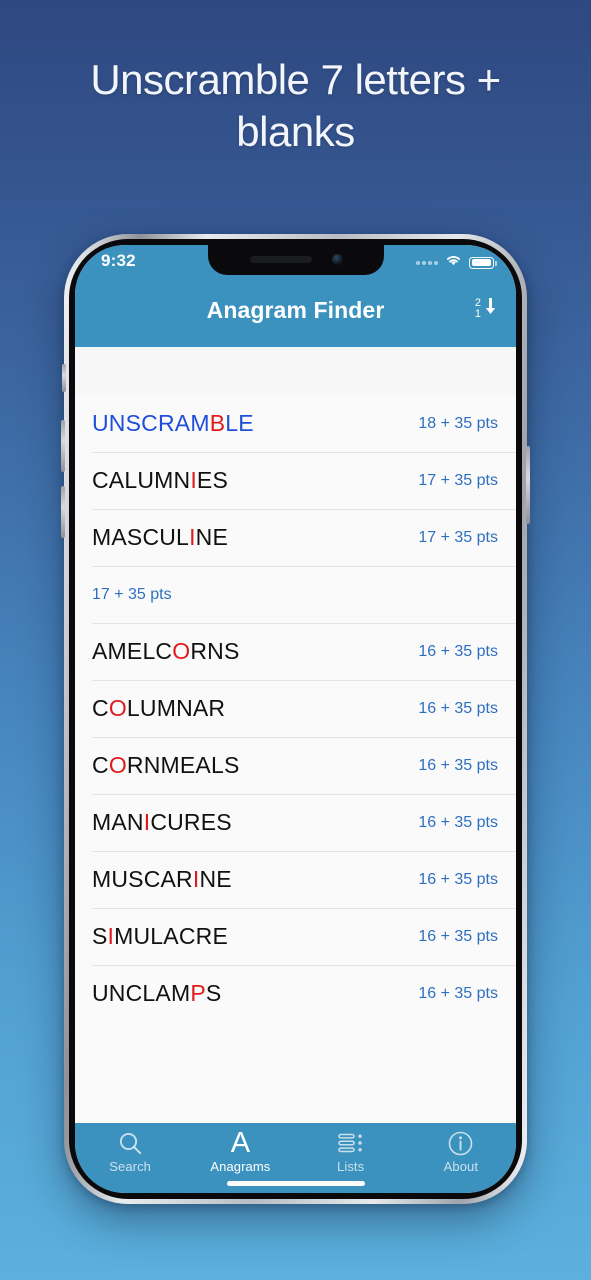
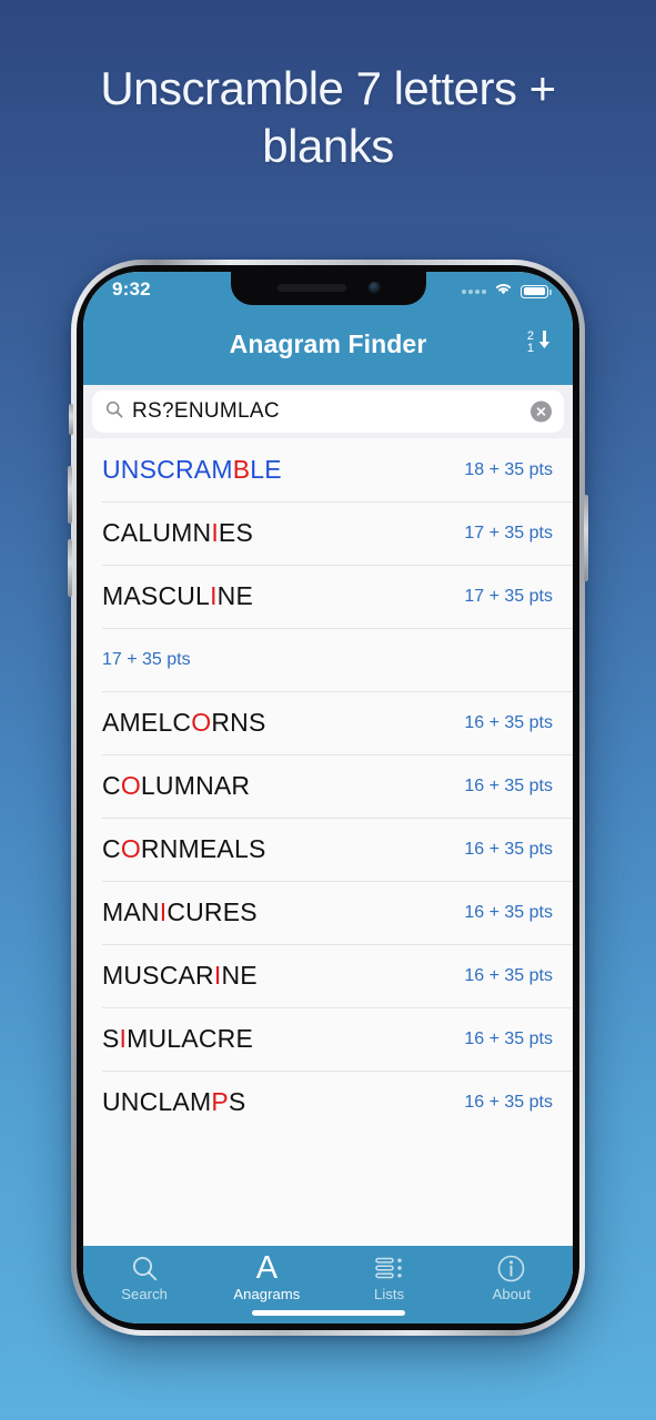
  Unscramble 7 letters + blanks
  9:32
  Anagram Finder
  2
  1
+ RS?ENUMLAC
  UNSCRAMBLE
  18 + 35 pts
  CALUMNIES
  17 + 35 pts
  MASCULINE
  17 + 35 pts
  17 + 35 pts
  AMELCORNS
  16 + 35 pts
  COLUMNAR
  16 + 35 pts
  CORNMEALS
  16 + 35 pts
  MANICURES
  16 + 35 pts
  MUSCARINE
  16 + 35 pts
  SIMULACRE
  16 + 35 pts
  UNCLAMPS
  16 + 35 pts
  Search
  A
  Anagrams
  Lists
  About
